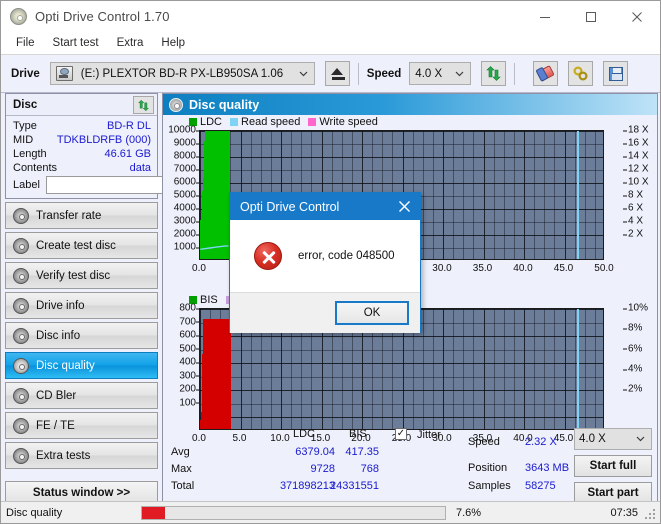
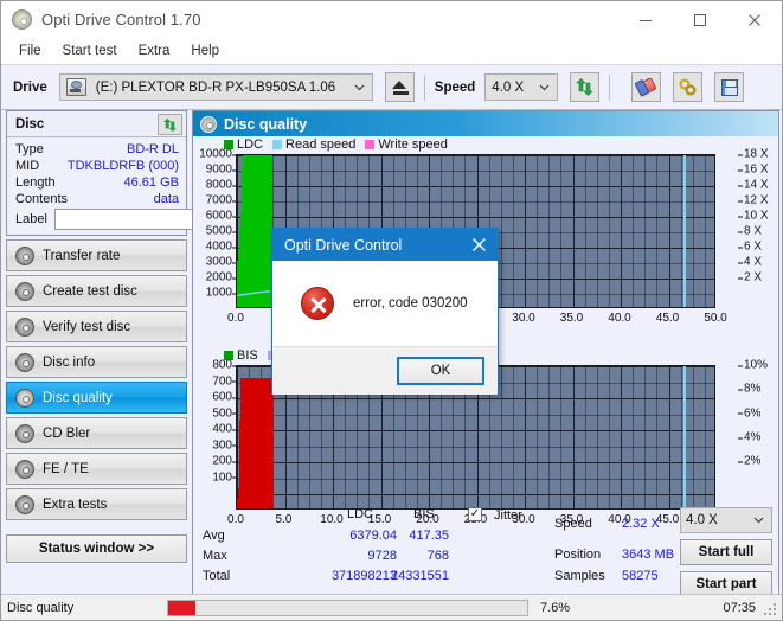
  Opti Drive Control 1.70
  File
  Start test
  Extra
  Help
  Drive
  (E:) PLEXTOR BD-R PX-LB950SA 1.06
  Speed
  4.0 X
  Disc
  Type
  BD-R DL
  MID
  TDKBLDRFB (000)
  Length
  46.61 GB
  Contents
  data
  Label
  Transfer rate
  Create test disc
  Verify test disc
- Drive info
  Disc info
  Disc quality
  CD Bler
  FE / TE
  Extra tests
  Status window >>
  Disc quality
  LDC
  Read speed
  Write speed
  10000
  9000
  8000
  7000
  6000
  5000
  4000
  3000
  2000
  1000
  18 X
  16 X
  14 X
  12 X
  10 X
  8 X
  6 X
  4 X
  2 X
  0.0
  30.0
  35.0
  40.0
  45.0
  50.0
  BIS
  800
  700
  600
  500
  400
  300
  200
  100
  10%
  8%
  6%
  4%
  2%
  0.0
  5.0
  10.0
  15.0
  20.0
  30.0
  35.0
  40.0
  45.0
  LDC
  BIS
  Avg
  6379.04
  417.35
  Max
  9728
  768
  Total
  371898213
  24331551
  ✓
  Jitter
  Speed
  2.32 X
  Position
  3643 MB
  Samples
  58275
  4.0 X
  Start full
  Start part
  Disc quality
  7.6%
  07:35
  Opti Drive Control
- error, code 048500
+ error, code 030200
  OK
